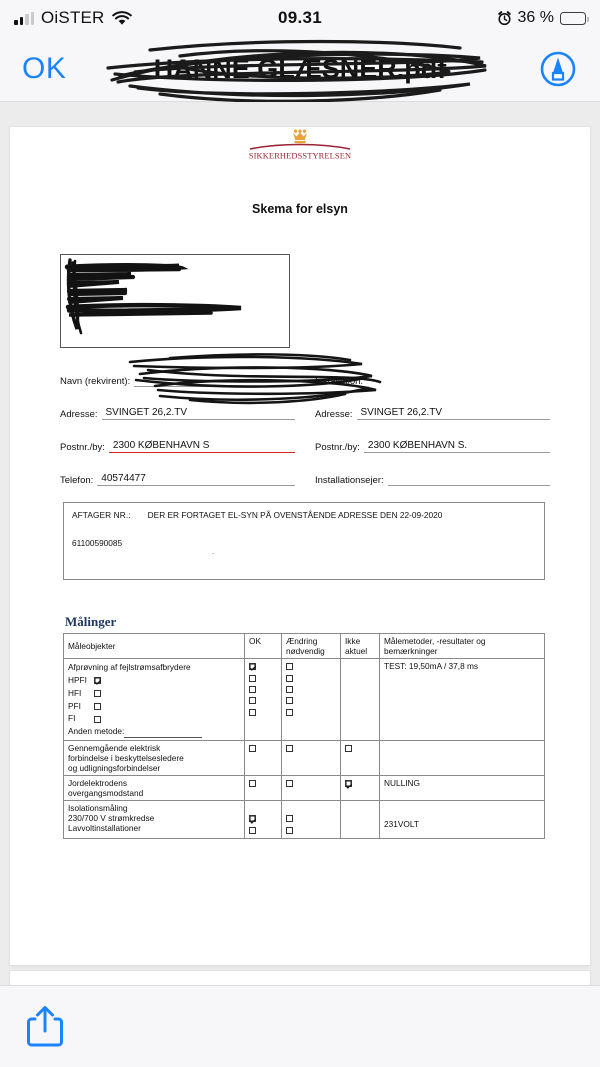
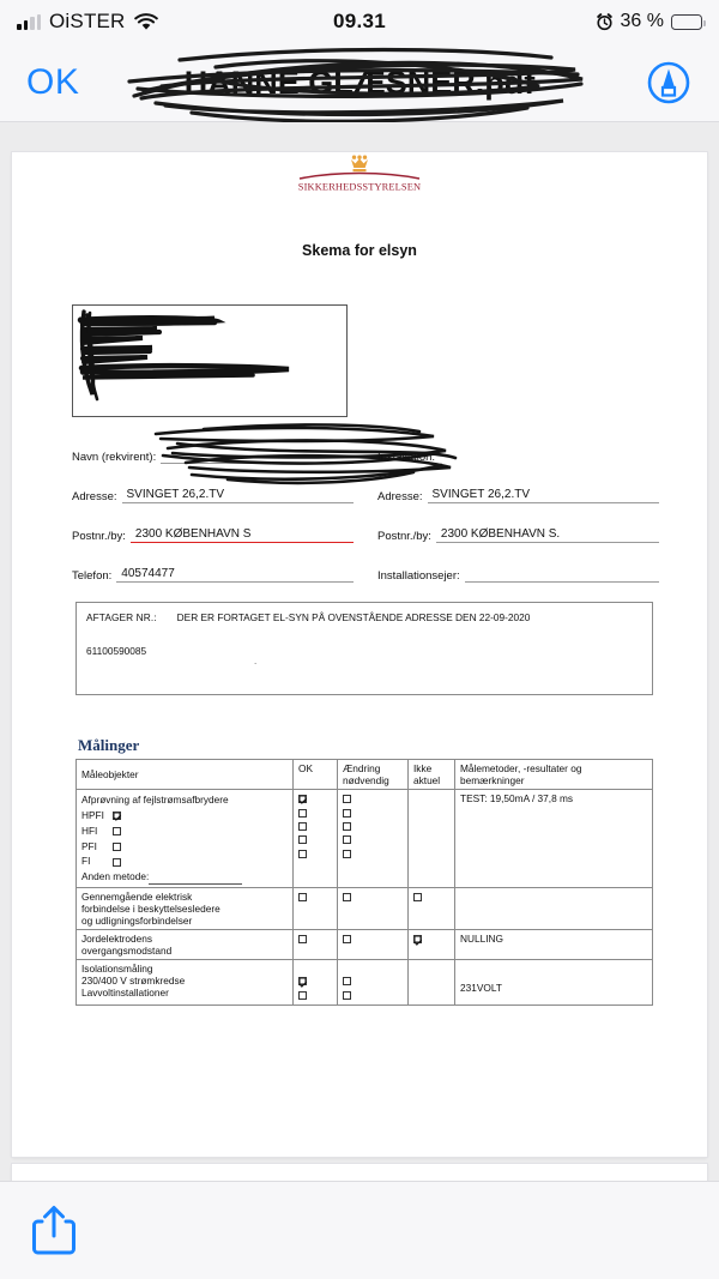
  OiSTER
  09.31
  36 %
  OK
  SIKKERHEDSSTYRELSEN
  Skema for elsyn
  Navn (rekvirent):
  Adresse:
  SVINGET 26,2.TV
  Postnr./by:
  2300 KØBENHAVN S
  Telefon:
  40574477
  Installation:
  Adresse:
  SVINGET 26,2.TV
  Postnr./by:
  2300 KØBENHAVN S.
  Installationsejer:
  AFTAGER NR.: DER ER FORTAGET EL-SYN PÅ OVENSTÅENDE ADRESSE DEN 22-09-2020
  61100590085
  .
  Målinger
  Måleobjekter	OK	Ændring nødvendig	Ikke aktuel	Målemetoder, -resultater og bemærkninger
  Afprøvning af fejlstrømsafbrydere HPFI HFI PFI FI Anden metode:				TEST: 19,50mA / 37,8 ms
  Gennemgående elektrisk forbindelse i beskyttelsesledere og udligningsforbindelser
  Jordelektrodens overgangsmodstand				NULLING
- Isolationsmåling 230/700 V strømkredse Lavvoltinstallationer				231VOLT
+ Isolationsmåling 230/400 V strømkredse Lavvoltinstallationer				231VOLT
